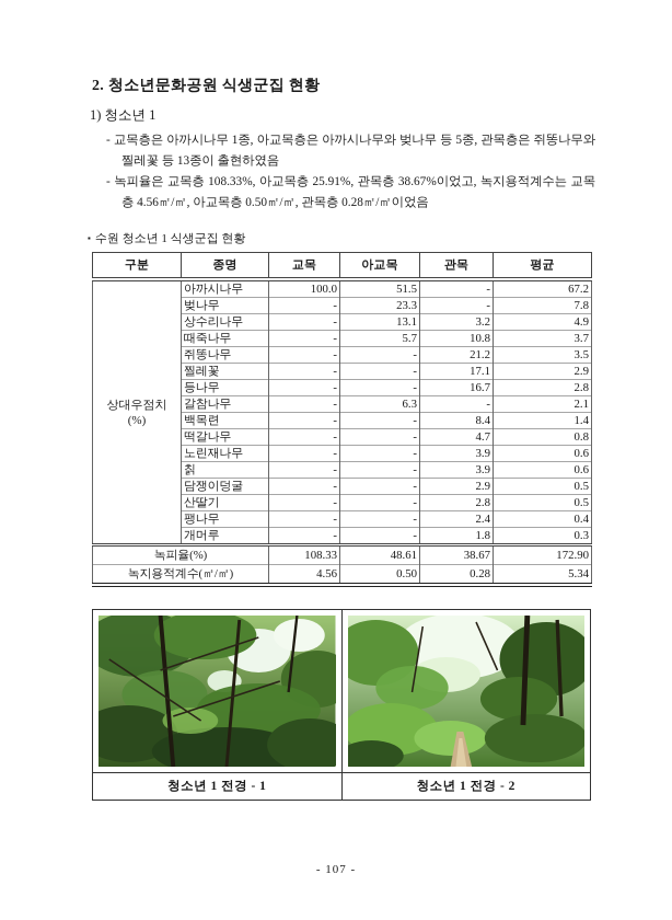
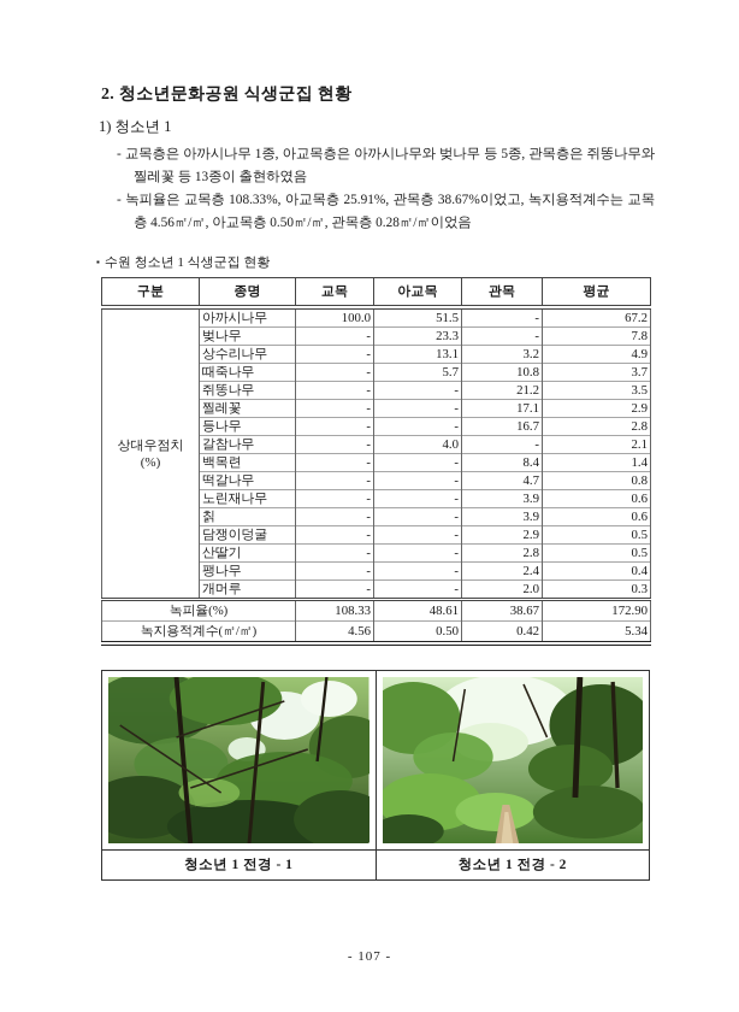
  2. 청소년문화공원 식생군집 현황
  1) 청소년 1
  - 교목층은 아까시나무 1종, 아교목층은 아까시나무와 벚나무 등 5종, 관목층은 쥐똥나무와 찔레꽃 등 13종이 출현하였음
  - 녹피율은 교목층 108.33%, 아교목층 25.91%, 관목층 38.67%이었고, 녹지용적계수는 교목층 4.56㎡/㎡, 아교목층 0.50㎡/㎡, 관목층 0.28㎡/㎡이었음
  ▪ 수원 청소년 1 식생군집 현황
  구분	종명	교목	아교목	관목	평균
  상대우점치 (%)	아까시나무	100.0	51.5	-	67.2
  벚나무	-	23.3	-	7.8
  상수리나무	-	13.1	3.2	4.9
  때죽나무	-	5.7	10.8	3.7
  쥐똥나무	-	-	21.2	3.5
  찔레꽃	-	-	17.1	2.9
  등나무	-	-	16.7	2.8
- 갈참나무	-	6.3	-	2.1
+ 갈참나무	-	4.0	-	2.1
  백목련	-	-	8.4	1.4
  떡갈나무	-	-	4.7	0.8
  노린재나무	-	-	3.9	0.6
  칡	-	-	3.9	0.6
  담쟁이덩굴	-	-	2.9	0.5
  산딸기	-	-	2.8	0.5
  팽나무	-	-	2.4	0.4
- 개머루	-	-	1.8	0.3
+ 개머루	-	-	2.0	0.3
  녹피율(%)	108.33	48.61	38.67	172.90
- 녹지용적계수(㎡/㎡)	4.56	0.50	0.28	5.34
+ 녹지용적계수(㎡/㎡)	4.56	0.50	0.42	5.34
  청소년 1 전경 - 1	청소년 1 전경 - 2
  - 107 -
